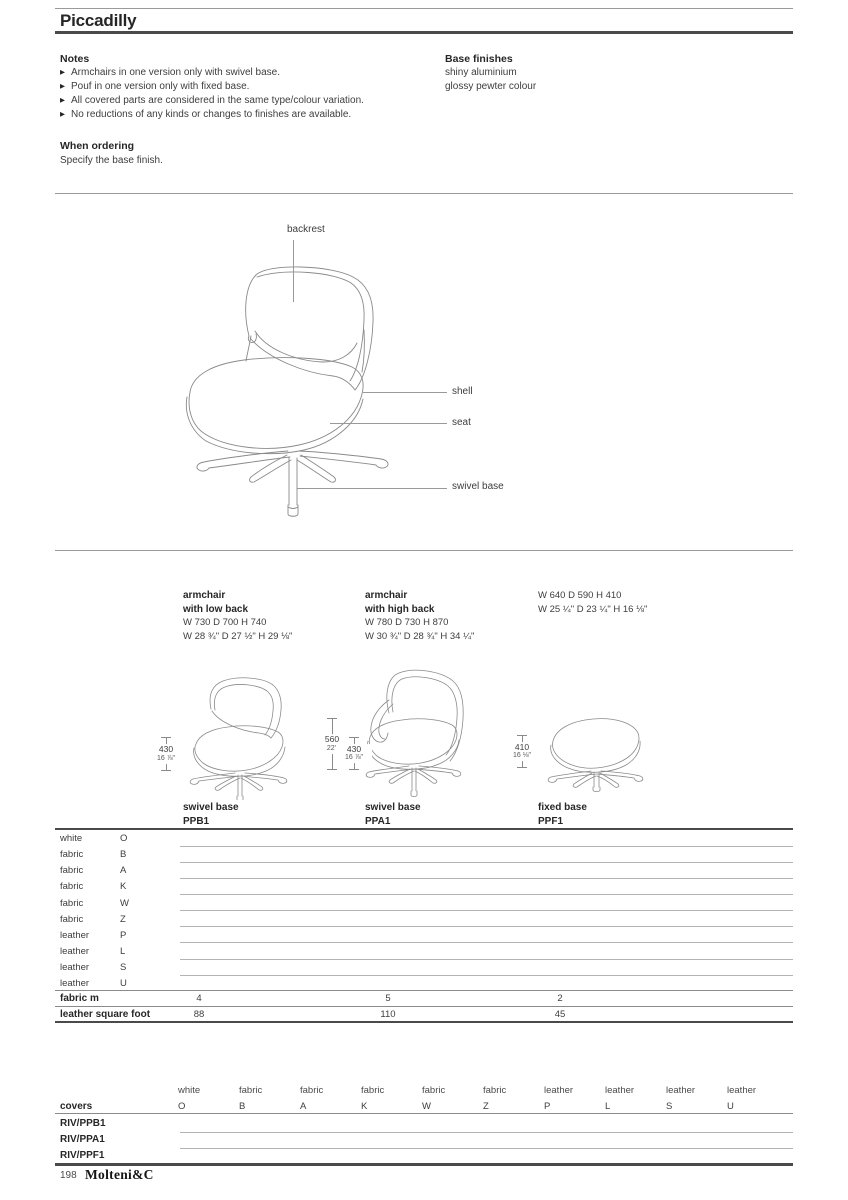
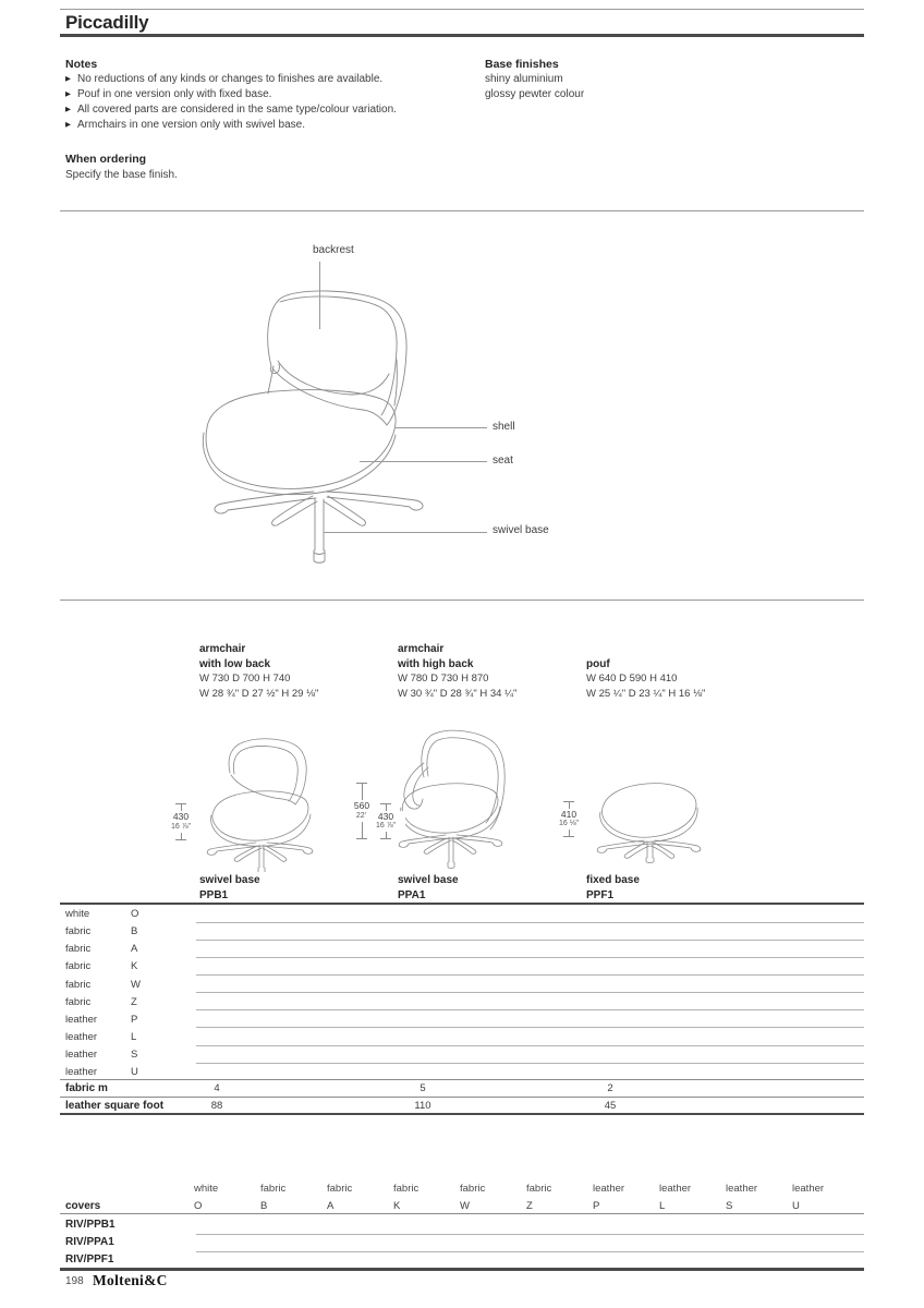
  Piccadilly
  Notes
  When ordering
  Specify the base finish.
  Base finishes
  backrest
  shell
  seat
  swivel base
  430
  560
  430
  410
  fabric m
  leather square foot
  covers
  198
  Molteni&C
- Armchairs in one version only with swivel base.
+ No reductions of any kinds or changes to finishes are available.
  Pouf in one version only with fixed base.
  All covered parts are considered in the same type/colour variation.
- No reductions of any kinds or changes to finishes are available.
+ Armchairs in one version only with swivel base.
  shiny aluminium
  glossy pewter colour
  armchair
  with low back
  W 730 D 700 H 740
  W 28 ¾" D 27 ½" H 29 ⅛"
  swivel base
  PPB1
  armchair
  with high back
  W 780 D 730 H 870
  W 30 ¾" D 28 ¾" H 34 ¼"
  swivel base
  PPA1
+ pouf
  W 640 D 590 H 410
  W 25 ¼" D 23 ¼" H 16 ⅛"
  fixed base
  PPF1
  white
  O
  fabric
  B
  fabric
  A
  fabric
  K
  fabric
  W
  fabric
  Z
  leather
  P
  leather
  L
  leather
  S
  leather
  U
  4
  5
  2
  88
  110
  45
  white
  O
  fabric
  B
  fabric
  A
  fabric
  K
  fabric
  W
  fabric
  Z
  leather
  P
  leather
  L
  leather
  S
  leather
  U
  RIV/PPB1
  RIV/PPA1
  RIV/PPF1
